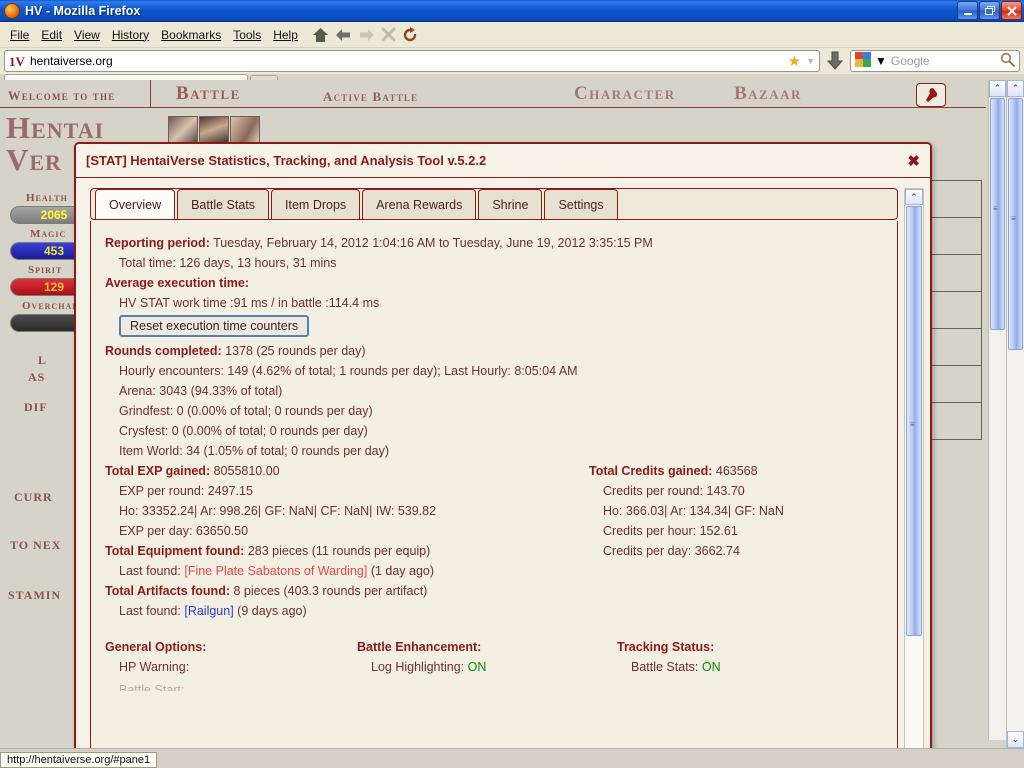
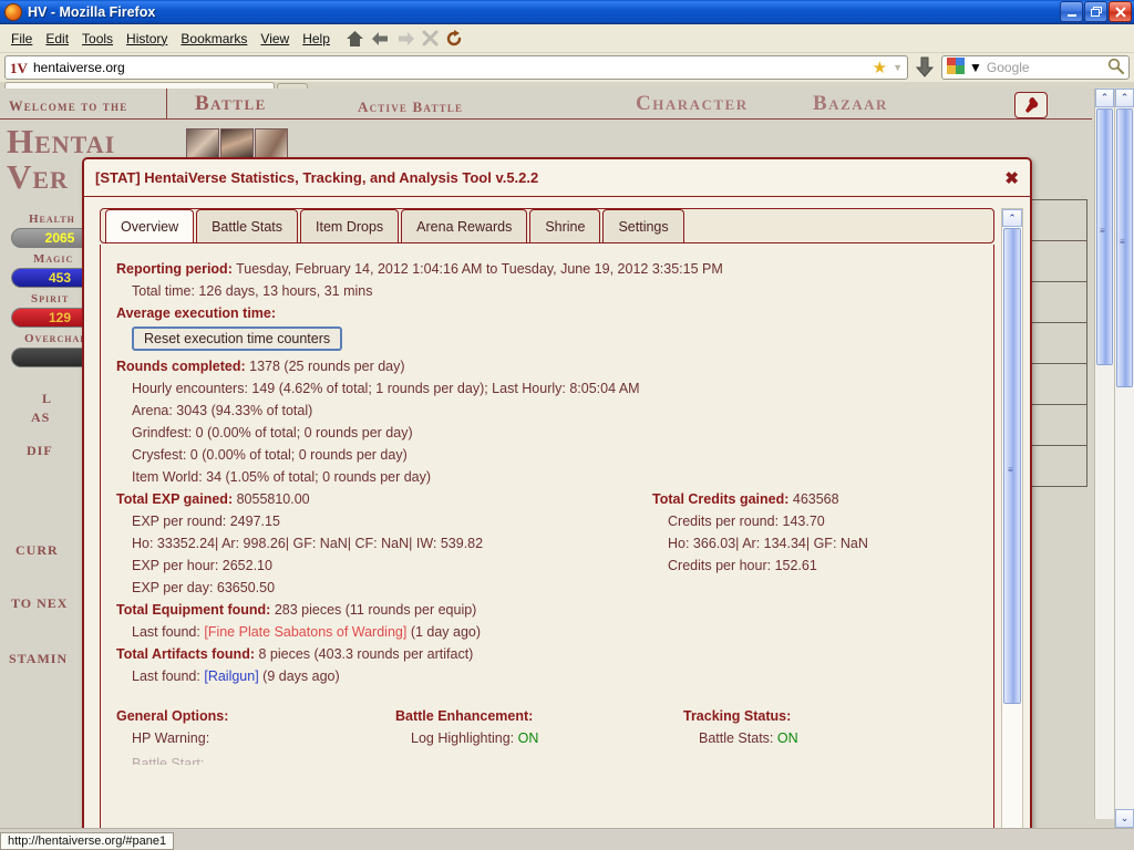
  HV - Mozilla Firefox
  File
  Edit
- View
+ Tools
  History
  Bookmarks
- Tools
+ View
  Help
  1V
  hentaiverse.org
  ★
  ▼
  ▼
  Google
  Welcome to the
  Battle
  Active Battle
  Character
  Bazaar
  Hentai
  Ver
  Health
  2065
  Magic
  453
  Spirit
  129
  Overcha
  L
  AS
  DIF
  CURR
  TO NEX
  STAMIN
  ⌃
  ≡
  [STAT] HentaiVerse Statistics, Tracking, and Analysis Tool v.5.2.2
  ✖
  Overview
  Battle Stats
  Item Drops
  Arena Rewards
  Shrine
  Settings
  Reporting period: Tuesday, February 14, 2012 1:04:16 AM to Tuesday, June 19, 2012 3:35:15 PM
  Total time: 126 days, 13 hours, 31 mins
  Average execution time:
- HV STAT work time :91 ms / in battle :114.4 ms
  Reset execution time counters
  Rounds completed: 1378 (25 rounds per day)
  Hourly encounters: 149 (4.62% of total; 1 rounds per day); Last Hourly: 8:05:04 AM
  Arena: 3043 (94.33% of total)
  Grindfest: 0 (0.00% of total; 0 rounds per day)
  Crysfest: 0 (0.00% of total; 0 rounds per day)
  Item World: 34 (1.05% of total; 0 rounds per day)
  Total EXP gained: 8055810.00
  EXP per round: 2497.15
  Ho: 33352.24| Ar: 998.26| GF: NaN| CF: NaN| IW: 539.82
+ EXP per hour: 2652.10
  EXP per day: 63650.50
  Total Credits gained: 463568
  Credits per round: 143.70
  Ho: 366.03| Ar: 134.34| GF: NaN
  Credits per hour: 152.61
- Credits per day: 3662.74
  Total Equipment found: 283 pieces (11 rounds per equip)
  Last found: [Fine Plate Sabatons of Warding] (1 day ago)
  Total Artifacts found: 8 pieces (403.3 rounds per artifact)
  Last found: [Railgun] (9 days ago)
  General Options:
  HP Warning:
  Battle Enhancement:
  Log Highlighting: ON
  Tracking Status:
  Battle Stats: ON
  Battle Start:
  ⌃
  ≡
  ⌃
  ≡
  ⌄
  http://hentaiverse.org/#pane1
